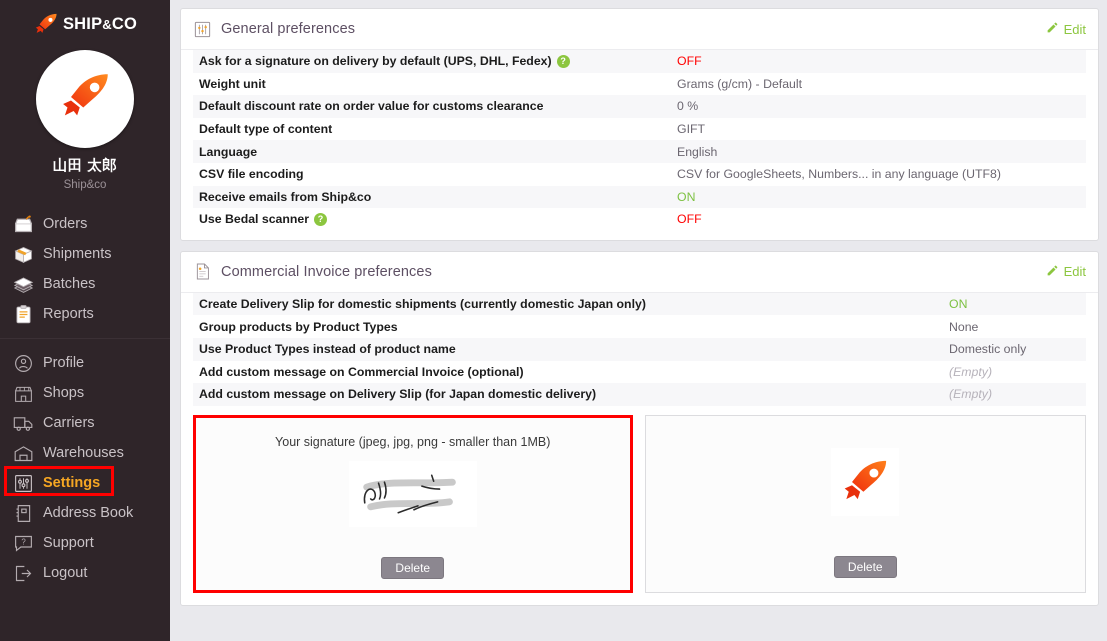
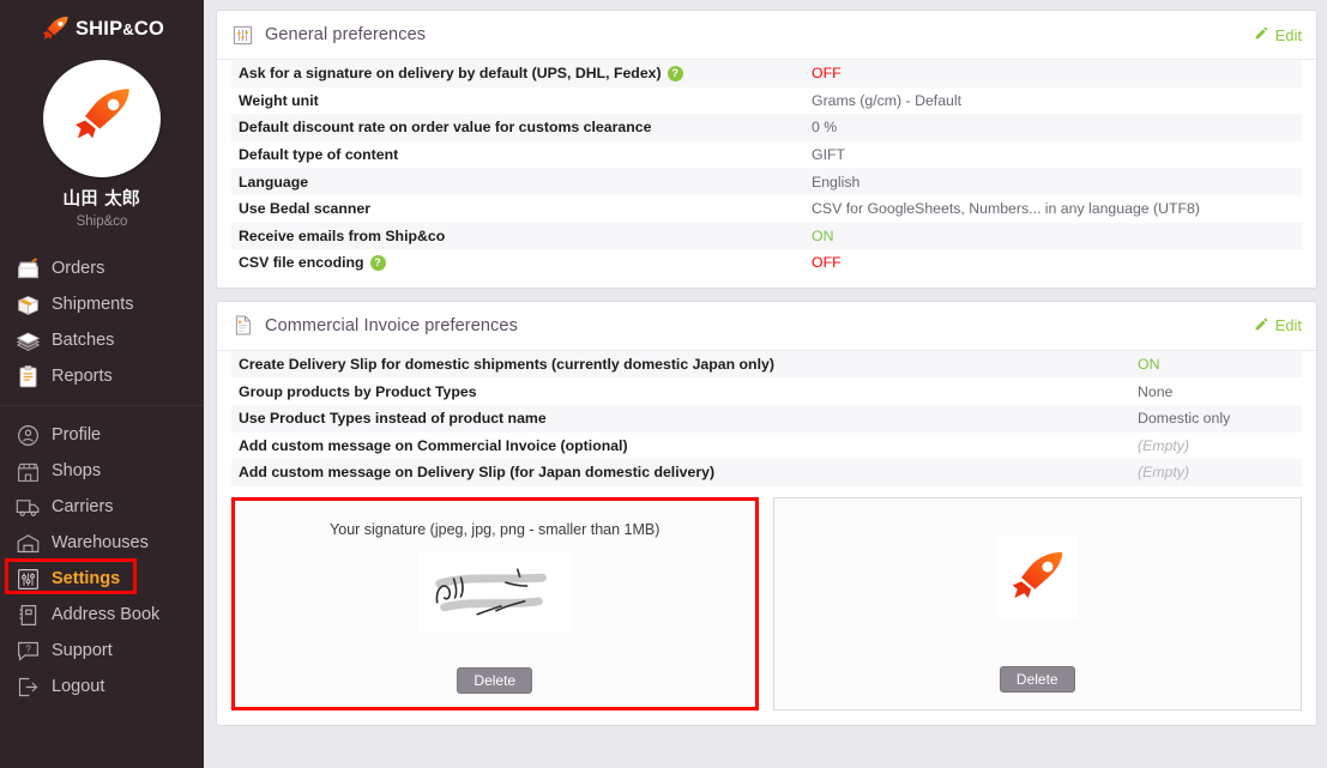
  SHIP&CO
  山田 太郎
  Ship&co
  Orders
  Shipments
  Batches
  Reports
  Profile
  Shops
  Carriers
  Warehouses
  Settings
  Address Book
  ?
  Support
  Logout
  General preferences
  Edit
  Ask for a signature on delivery by default (UPS, DHL, Fedex)
  ?
  OFF
  Weight unit
  Grams (g/cm) - Default
  Default discount rate on order value for customs clearance
  0 %
  Default type of content
  GIFT
  Language
  English
- CSV file encoding
+ Use Bedal scanner
  CSV for GoogleSheets, Numbers... in any language (UTF8)
  Receive emails from Ship&co
  ON
- Use Bedal scanner
+ CSV file encoding
  ?
  OFF
  Commercial Invoice preferences
  Edit
  Create Delivery Slip for domestic shipments (currently domestic Japan only)
  ON
  Group products by Product Types
  None
  Use Product Types instead of product name
  Domestic only
  Add custom message on Commercial Invoice (optional)
  (Empty)
  Add custom message on Delivery Slip (for Japan domestic delivery)
  (Empty)
  Your signature (jpeg, jpg, png - smaller than 1MB)
  Delete
  Delete
